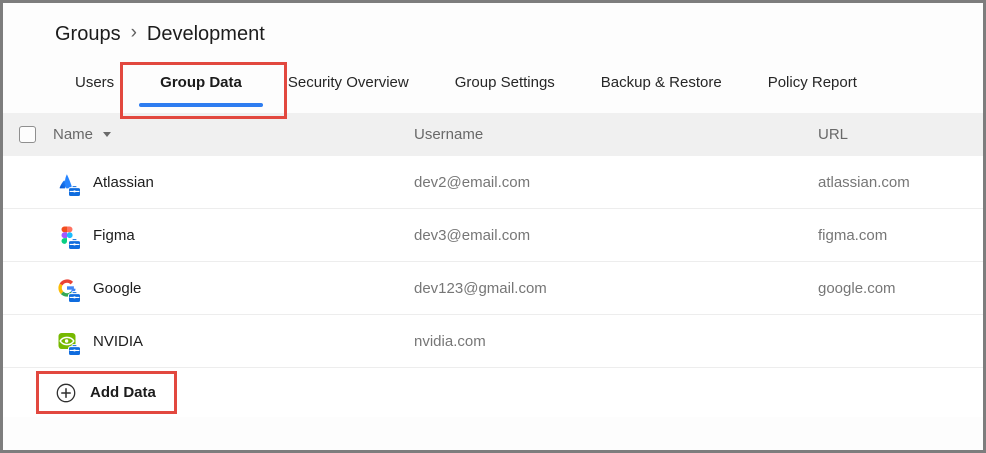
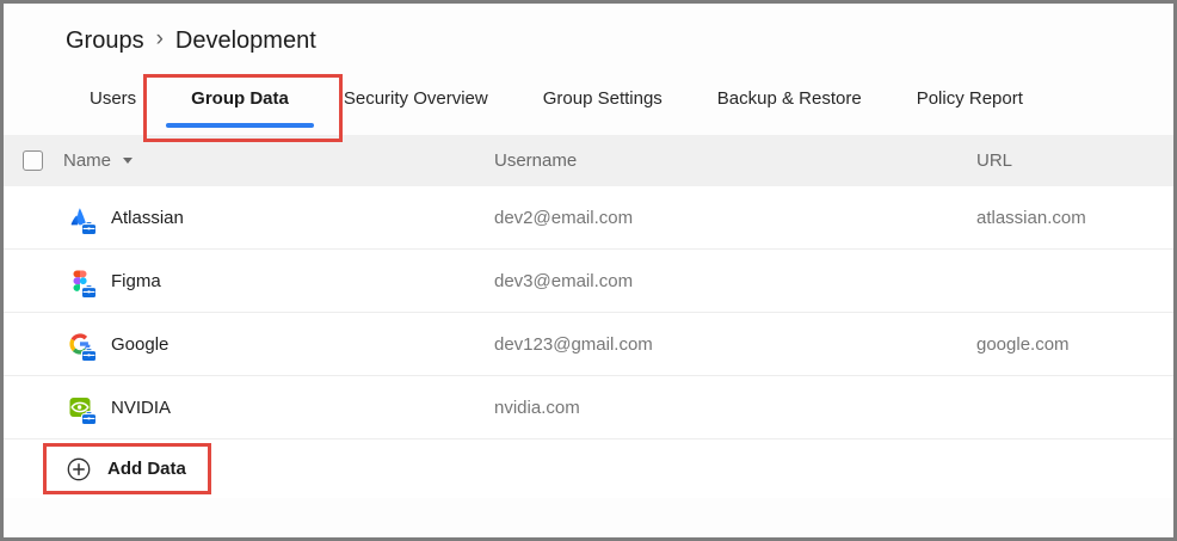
  Groups
  ›
  Development
  Users
  Group Data
  Security Overview
  Group Settings
  Backup & Restore
  Policy Report
  Name
  Username
  URL
  Atlassian
  dev2@email.com
  atlassian.com
  Figma
  dev3@email.com
- figma.com
  Google
  dev123@gmail.com
  google.com
  NVIDIA
  nvidia.com
  Add Data
